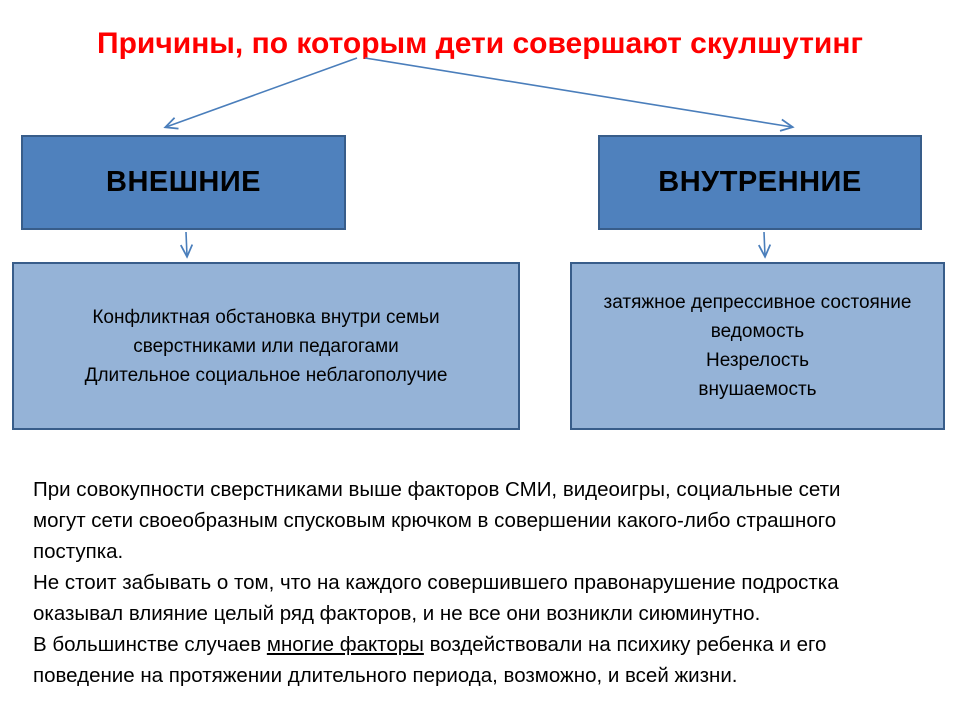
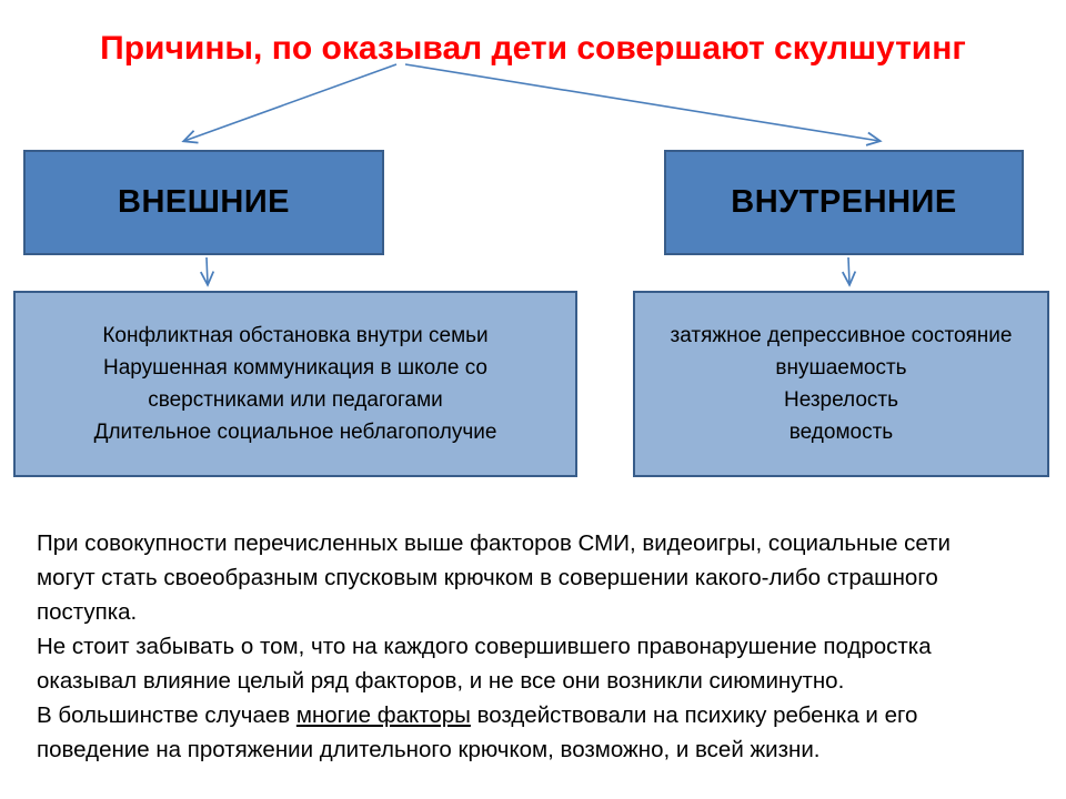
- Причины, по которым дети совершают скулшутинг
+ Причины, по оказывал дети совершают скулшутинг
  ВНЕШНИЕ
  ВНУТРЕННИЕ
  Конфликтная обстановка внутри семьи
+ Нарушенная коммуникация в школе со
  сверстниками или педагогами
  Длительное социальное неблагополучие
  затяжное депрессивное состояние
- ведомость
+ внушаемость
  Незрелость
- внушаемость
+ ведомость
- При совокупности сверстниками выше факторов СМИ, видеоигры, социальные сети
+ При совокупности перечисленных выше факторов СМИ, видеоигры, социальные сети
- могут сети своеобразным спусковым крючком в совершении какого-либо страшного
+ могут стать своеобразным спусковым крючком в совершении какого-либо страшного
  поступка.
  Не стоит забывать о том, что на каждого совершившего правонарушение подростка
  оказывал влияние целый ряд факторов, и не все они возникли сиюминутно.
  В большинстве случаев многие факторы воздействовали на психику ребенка и его
- поведение на протяжении длительного периода, возможно, и всей жизни.
+ поведение на протяжении длительного крючком, возможно, и всей жизни.
